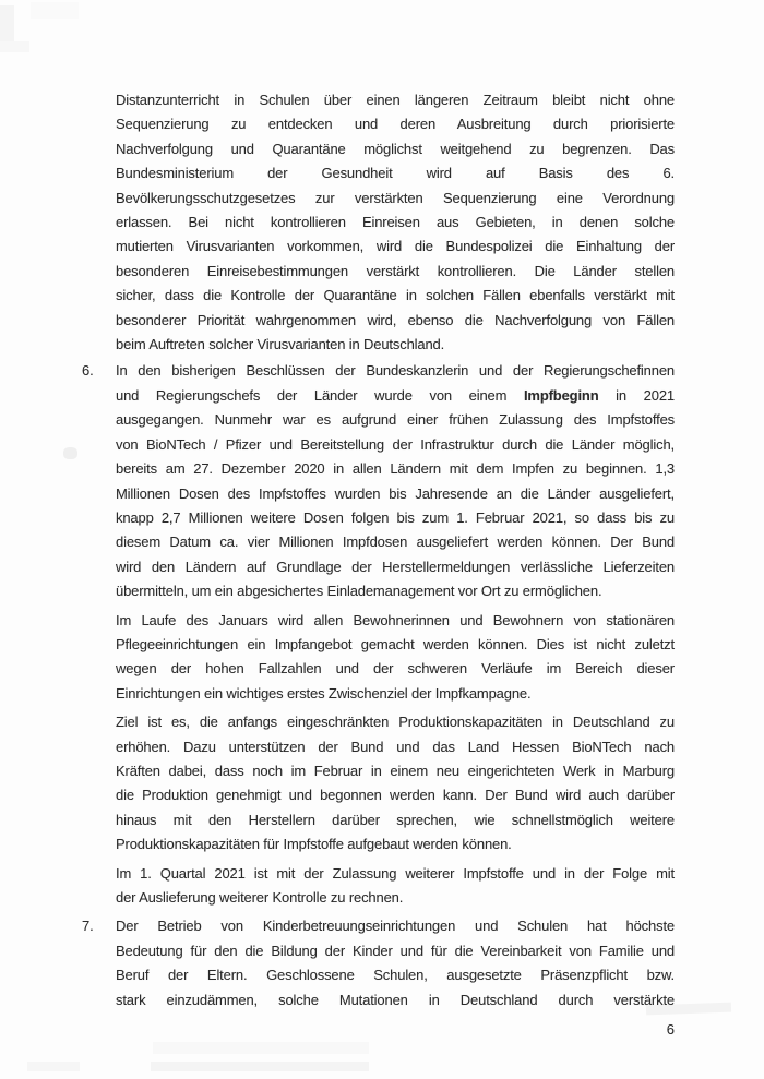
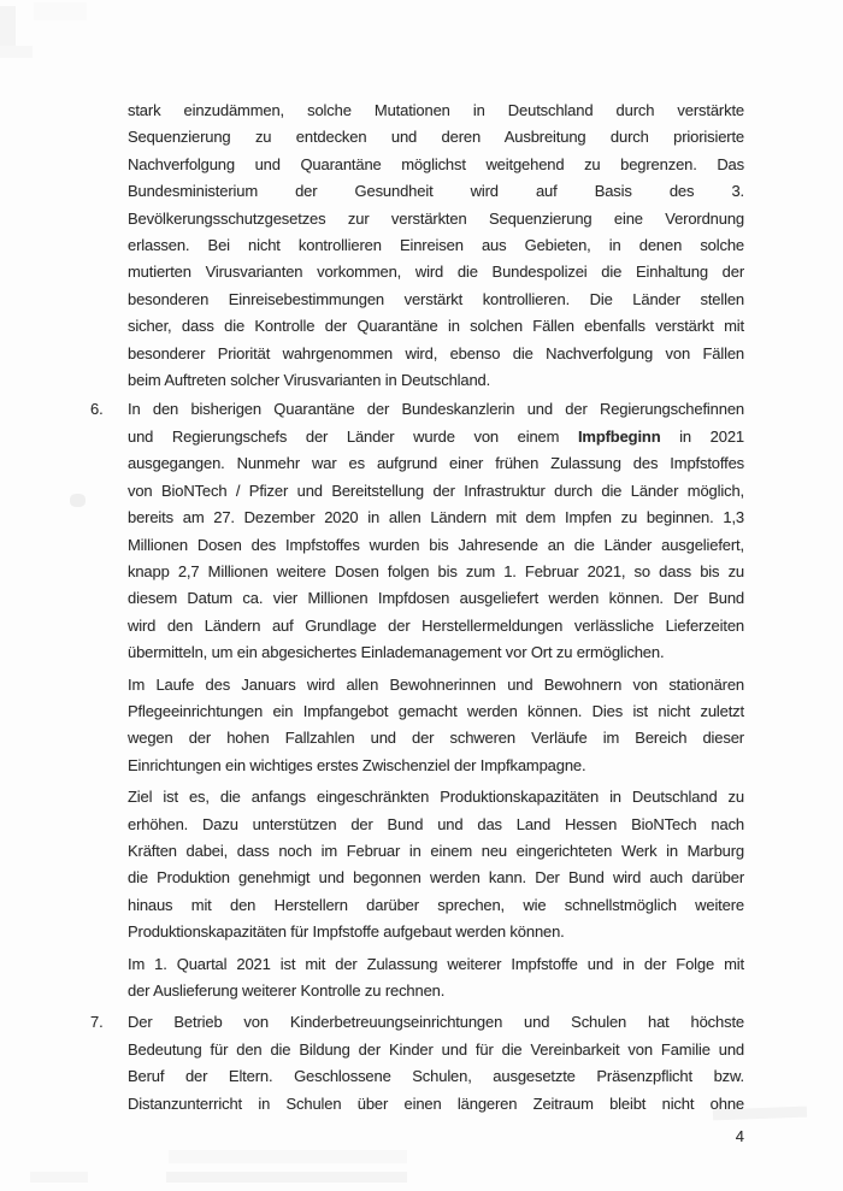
- Distanzunterricht in Schulen über einen längeren Zeitraum bleibt nicht ohne
+ stark einzudämmen, solche Mutationen in Deutschland durch verstärkte
  Sequenzierung zu entdecken und deren Ausbreitung durch priorisierte
  Nachverfolgung und Quarantäne möglichst weitgehend zu begrenzen. Das
- Bundesministerium der Gesundheit wird auf Basis des 6.
+ Bundesministerium der Gesundheit wird auf Basis des 3.
  Bevölkerungsschutzgesetzes zur verstärkten Sequenzierung eine Verordnung
  erlassen. Bei nicht kontrollieren Einreisen aus Gebieten, in denen solche
  mutierten Virusvarianten vorkommen, wird die Bundespolizei die Einhaltung der
  besonderen Einreisebestimmungen verstärkt kontrollieren. Die Länder stellen
  sicher, dass die Kontrolle der Quarantäne in solchen Fällen ebenfalls verstärkt mit
  besonderer Priorität wahrgenommen wird, ebenso die Nachverfolgung von Fällen
  beim Auftreten solcher Virusvarianten in Deutschland.
  6.
- In den bisherigen Beschlüssen der Bundeskanzlerin und der Regierungschefinnen
+ In den bisherigen Quarantäne der Bundeskanzlerin und der Regierungschefinnen
  und Regierungschefs der Länder wurde von einem Impfbeginn in 2021
  ausgegangen. Nunmehr war es aufgrund einer frühen Zulassung des Impfstoffes
  von BioNTech / Pfizer und Bereitstellung der Infrastruktur durch die Länder möglich,
  bereits am 27. Dezember 2020 in allen Ländern mit dem Impfen zu beginnen. 1,3
  Millionen Dosen des Impfstoffes wurden bis Jahresende an die Länder ausgeliefert,
  knapp 2,7 Millionen weitere Dosen folgen bis zum 1. Februar 2021, so dass bis zu
  diesem Datum ca. vier Millionen Impfdosen ausgeliefert werden können. Der Bund
  wird den Ländern auf Grundlage der Herstellermeldungen verlässliche Lieferzeiten
  übermitteln, um ein abgesichertes Einlademanagement vor Ort zu ermöglichen.
  Im Laufe des Januars wird allen Bewohnerinnen und Bewohnern von stationären
  Pflegeeinrichtungen ein Impfangebot gemacht werden können. Dies ist nicht zuletzt
  wegen der hohen Fallzahlen und der schweren Verläufe im Bereich dieser
  Einrichtungen ein wichtiges erstes Zwischenziel der Impfkampagne.
  Ziel ist es, die anfangs eingeschränkten Produktionskapazitäten in Deutschland zu
  erhöhen. Dazu unterstützen der Bund und das Land Hessen BioNTech nach
  Kräften dabei, dass noch im Februar in einem neu eingerichteten Werk in Marburg
  die Produktion genehmigt und begonnen werden kann. Der Bund wird auch darüber
  hinaus mit den Herstellern darüber sprechen, wie schnellstmöglich weitere
  Produktionskapazitäten für Impfstoffe aufgebaut werden können.
  Im 1. Quartal 2021 ist mit der Zulassung weiterer Impfstoffe und in der Folge mit
  der Auslieferung weiterer Kontrolle zu rechnen.
  7.
  Der Betrieb von Kinderbetreuungseinrichtungen und Schulen hat höchste
  Bedeutung für den die Bildung der Kinder und für die Vereinbarkeit von Familie und
  Beruf der Eltern. Geschlossene Schulen, ausgesetzte Präsenzpflicht bzw.
- stark einzudämmen, solche Mutationen in Deutschland durch verstärkte
+ Distanzunterricht in Schulen über einen längeren Zeitraum bleibt nicht ohne
- 6
+ 4
